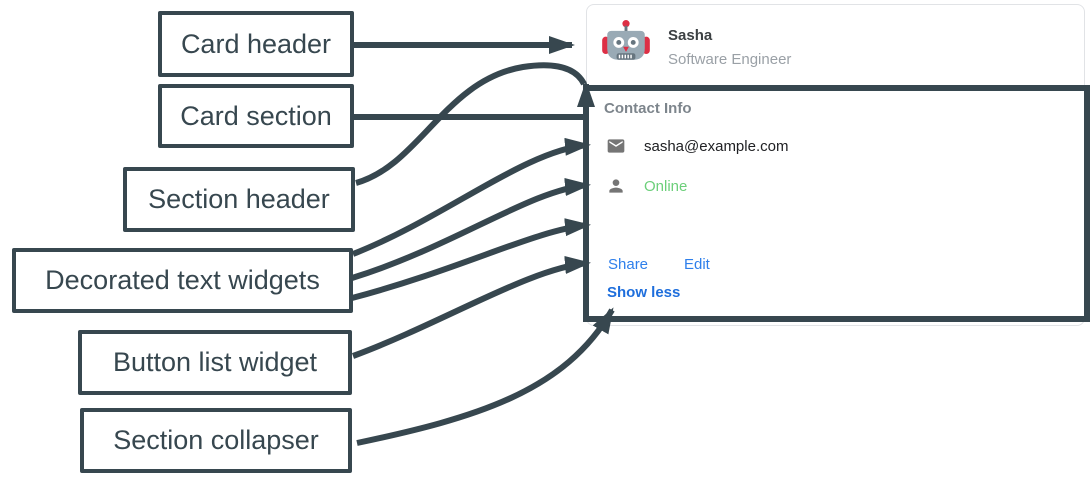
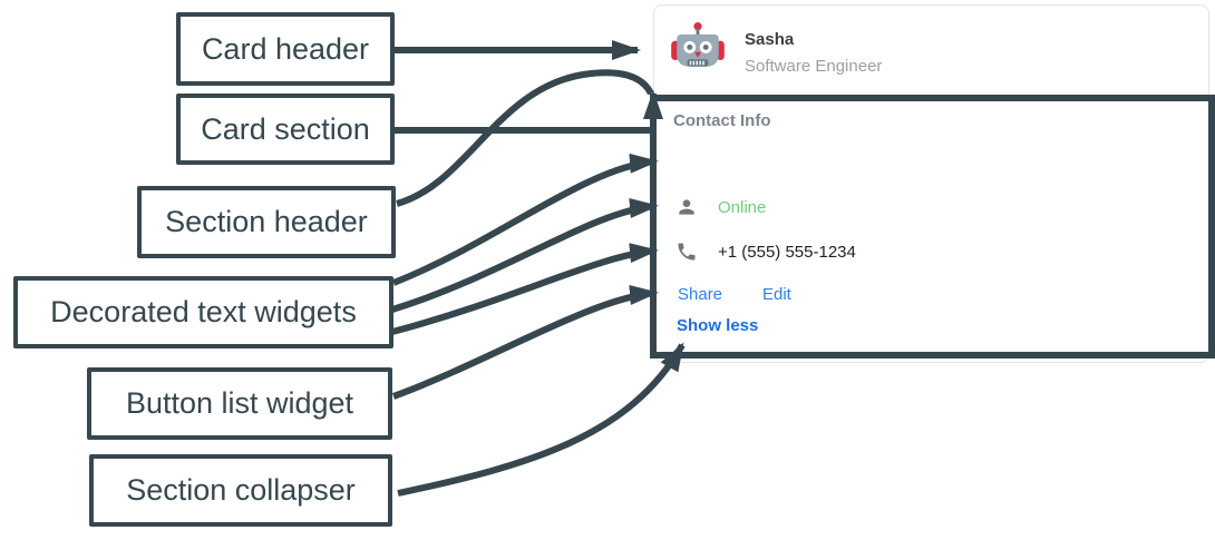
  Card header
  Card section
  Section header
  Decorated text widgets
  Button list widget
  Section collapser
  Sasha
  Software Engineer
  Contact Info
- sasha@example.com
  Online
+ +1 (555) 555-1234
  Share
  Edit
  Show less
